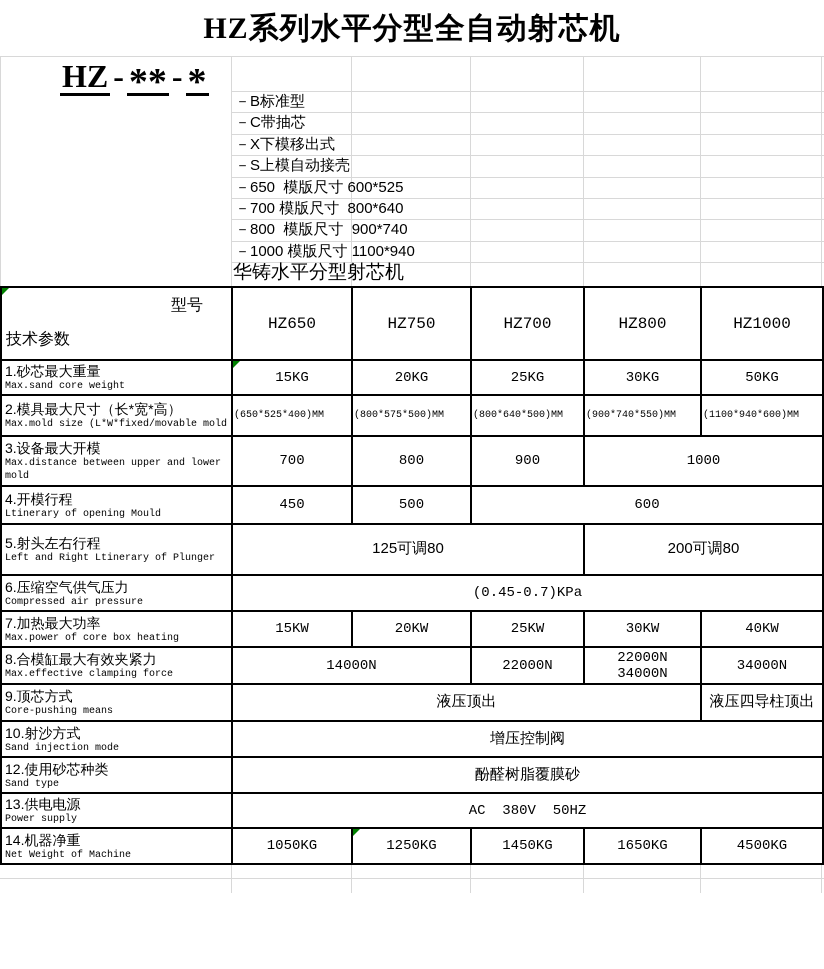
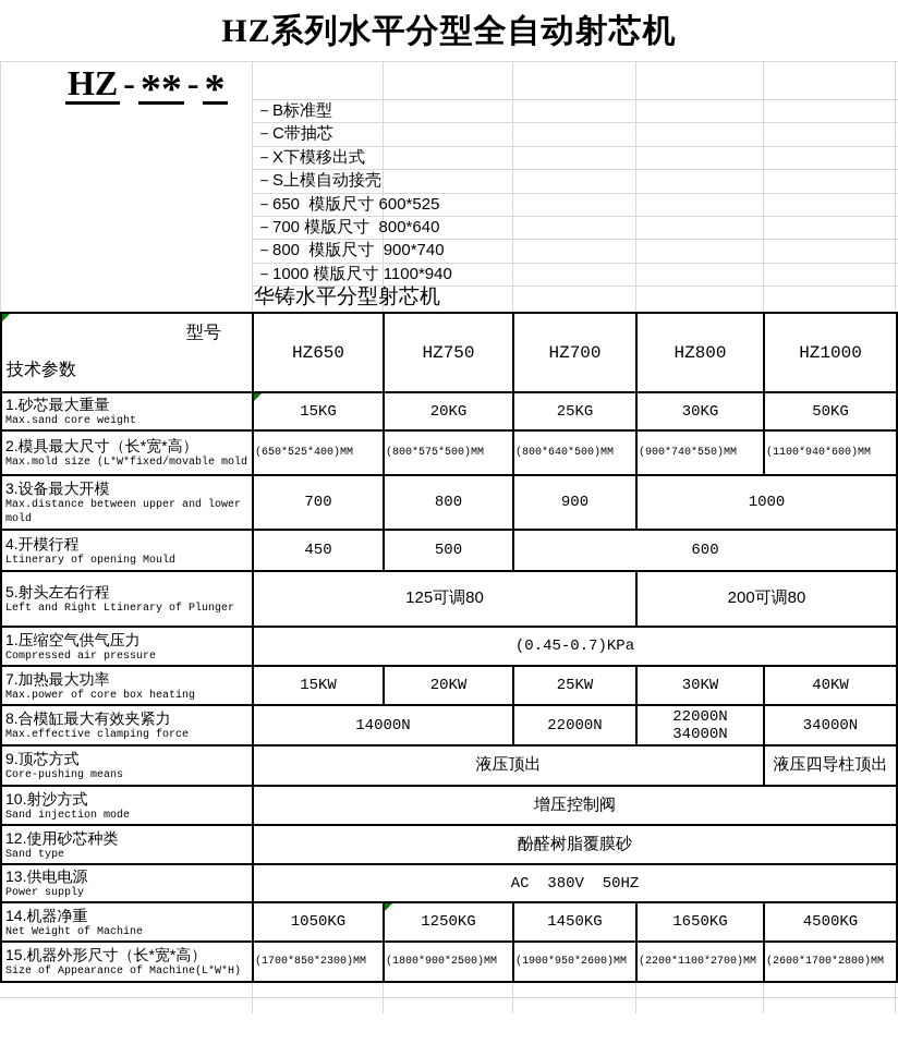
  HZ系列水平分型全自动射芯机
  HZ - ** - *
  －B标准型
  －C带抽芯
  －X下模移出式
  －S上模自动接壳
  －650 模版尺寸 600*525
  －700 模版尺寸 800*640
  －800 模版尺寸 900*740
  －1000 模版尺寸 1100*940
  华铸水平分型射芯机
  型号 技术参数	HZ650	HZ750	HZ700	HZ800	HZ1000
  1.砂芯最大重量Max.sand core weight	15KG	20KG	25KG	30KG	50KG
  2.模具最大尺寸（长*宽*高）Max.mold size (L*W*fixed/movable mold	(650*525*400)MM	(800*575*500)MM	(800*640*500)MM	(900*740*550)MM	(1100*940*600)MM
  3.设备最大开模Max.distance between upper and lower mold	700	800	900	1000
  4.开模行程Ltinerary of opening Mould	450	500	600
  5.射头左右行程Left and Right Ltinerary of Plunger	125可调80	200可调80
- 6.压缩空气供气压力Compressed air pressure	(0.45-0.7)KPa
+ 1.压缩空气供气压力Compressed air pressure	(0.45-0.7)KPa
  7.加热最大功率Max.power of core box heating	15KW	20KW	25KW	30KW	40KW
  8.合模缸最大有效夹紧力Max.effective clamping force	14000N	22000N	22000N 34000N	34000N
  9.顶芯方式Core-pushing means	液压顶出	液压四导柱顶出
  10.射沙方式Sand injection mode	增压控制阀
  12.使用砂芯种类Sand type	酚醛树脂覆膜砂
  13.供电电源Power supply	AC 380V 50HZ
  14.机器净重Net Weight of Machine	1050KG	1250KG	1450KG	1650KG	4500KG
+ 15.机器外形尺寸（长*宽*高）Size of Appearance of Machine(L*W*H)	(1700*850*2300)MM	(1800*900*2500)MM	(1900*950*2600)MM	(2200*1100*2700)MM	(2600*1700*2800)MM
